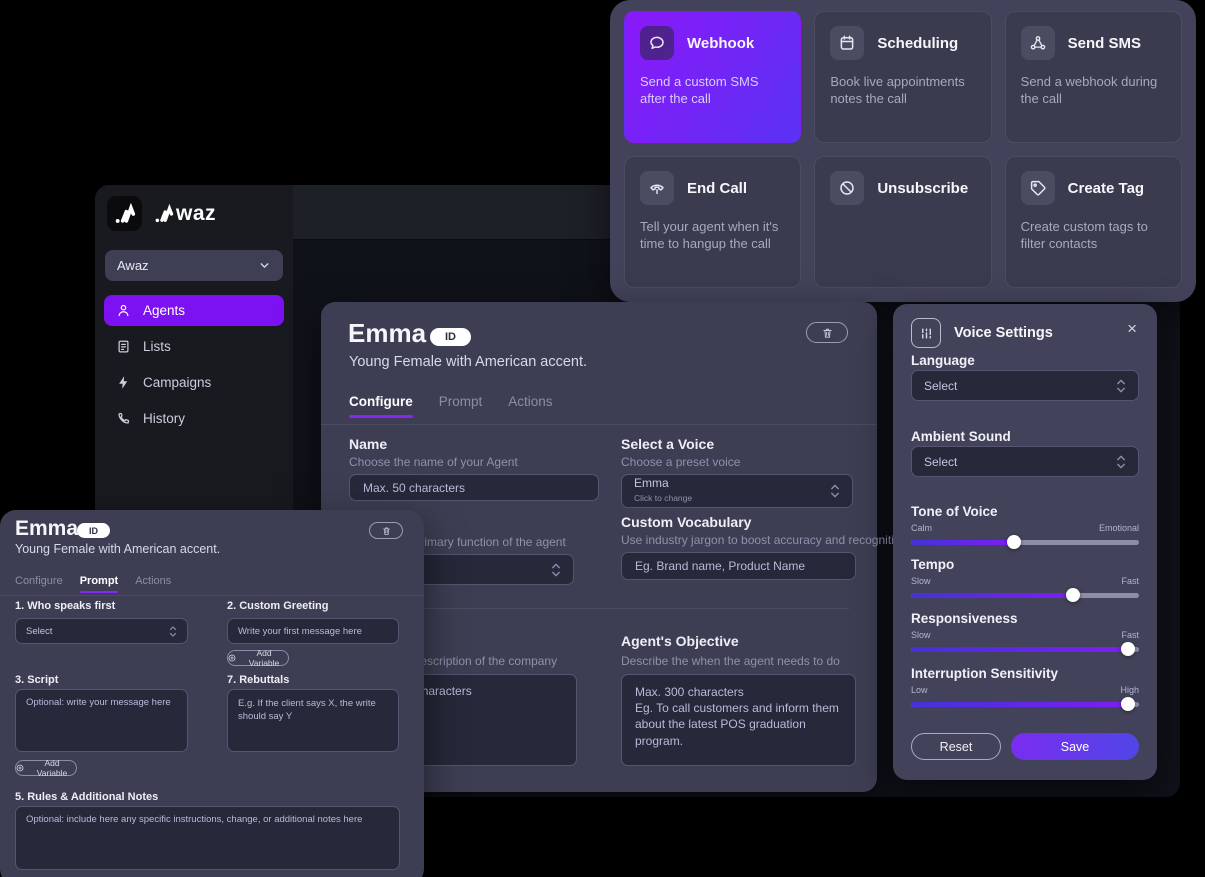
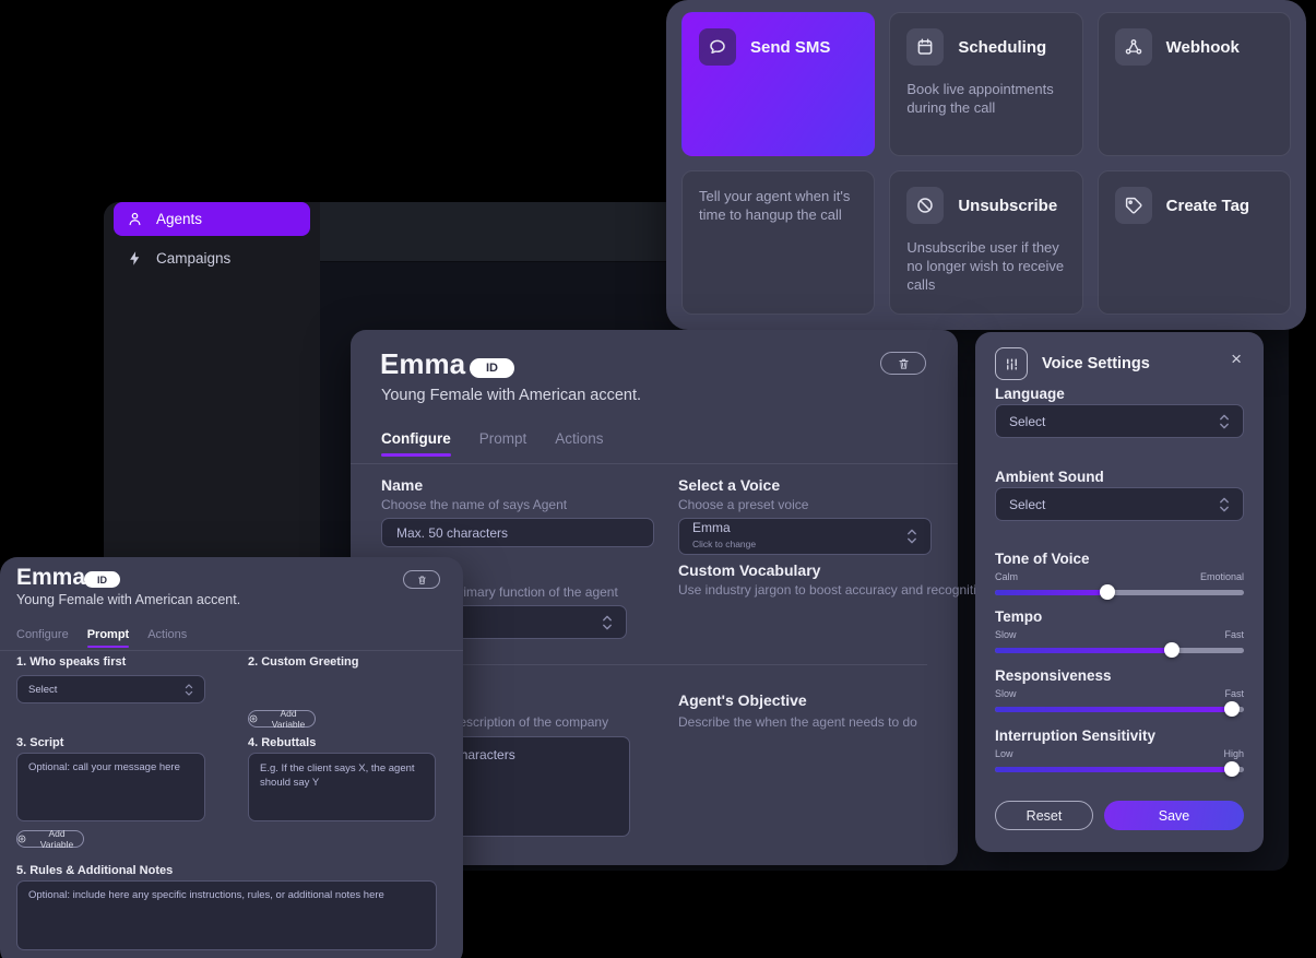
- waz
- Awaz
  Agents
- Lists
  Campaigns
- History
- Webhook
+ Send SMS
- Send a custom SMS after the call
  Scheduling
- Book live appointments notes the call
+ Book live appointments during the call
- Send SMS
+ Webhook
- Send a webhook during the call
- End Call
  Tell your agent when it's time to hangup the call
  Unsubscribe
+ Unsubscribe user if they no longer wish to receive calls
  Create Tag
- Create custom tags to filter contacts
  Emma
  ID
  Young Female with American accent.
  Configure
  Prompt
  Actions
  Name
- Choose the name of your Agent
+ Choose the name of says Agent
  Max. 50 characters
  Select a Voice
  Choose a preset voice
  Emma
  Click to change
  Custom Vocabulary
  Use industry jargon to boost accuracy and recognit
- Eg. Brand name, Product Name
  Agent's Objective
  Describe the when the agent needs to do
- Max. 300 characters
- Eg. To call customers and inform them about the latest POS graduation program.
  Voice Settings
  ×
  Language
  Select
  Ambient Sound
  Select
  Tone of Voice
  Calm
  Emotional
  Tempo
  Slow
  Fast
  Responsiveness
  Slow
  Fast
  Interruption Sensitivity
  Low
  High
  Reset
  Save
  Emma
  ID
  Young Female with American accent.
  Configure
  Prompt
  Actions
  1. Who speaks first
  Select
  2. Custom Greeting
- Write your first message here
  Add Variable
  3. Script
- Optional: write your message here
+ Optional: call your message here
- 7. Rebuttals
+ 4. Rebuttals
- E.g. If the client says X, the write should say Y
+ E.g. If the client says X, the agent should say Y
  Add Variable
  5. Rules & Additional Notes
- Optional: include here any specific instructions, change, or additional notes here
+ Optional: include here any specific instructions, rules, or additional notes here
